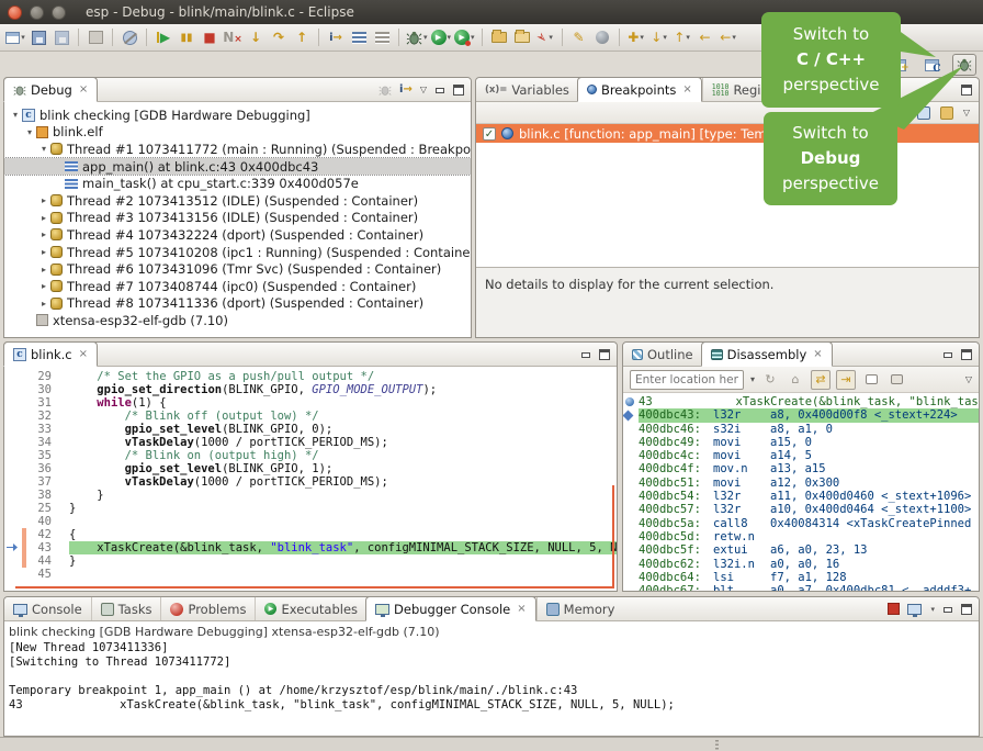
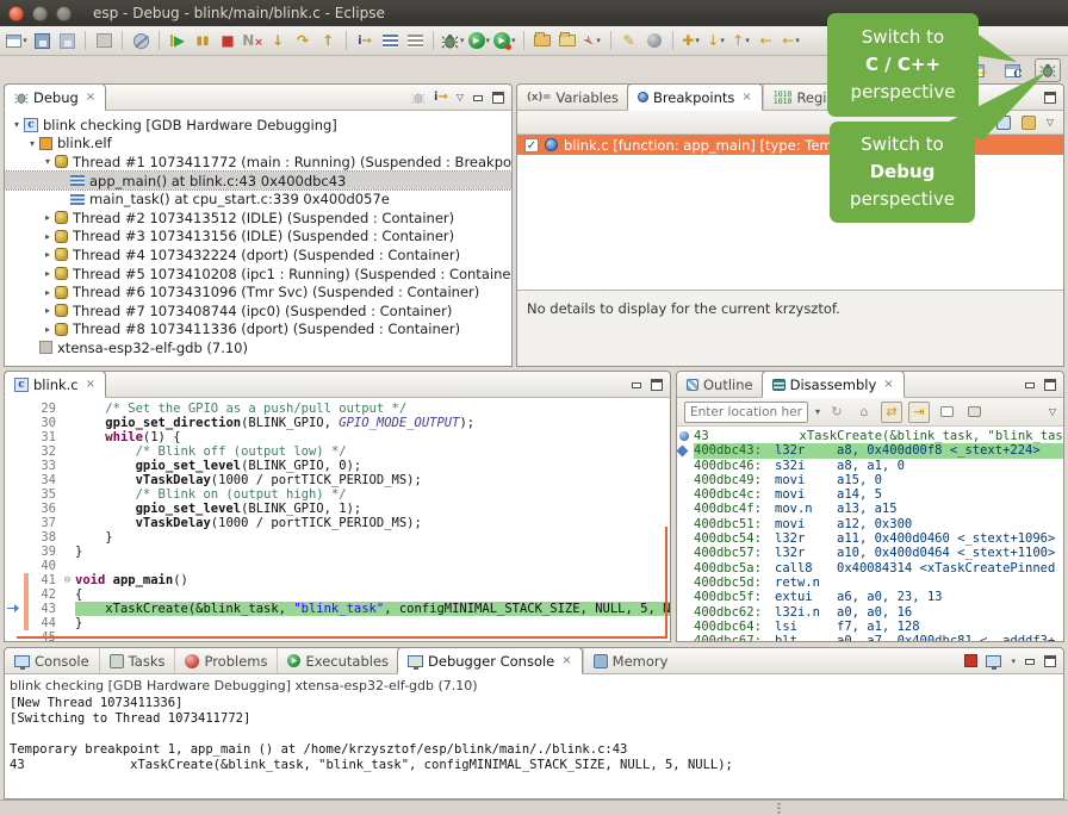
  esp - Debug - blink/main/blink.c - Eclipse
  ▾
  ▶
  ▮▮
  ■
  N×
  ↓
  ↷
  ↑
  i
  →
  ▾
  ▶
  ▾
  ▶
  ▾
  ▾
  ✎
  ✚
  ▾
  ↓
  ▾
  ↑
  ▾
  ←
  ←
  ▾
  +
  C
  Debug
  ×
  i→
  ▽
  ▾
  c
  blink checking [GDB Hardware Debugging]
  ▾
  blink.elf
  ▾
  Thread #1 1073411772 (main : Running) (Suspended : Breakpo
  app_main() at blink.c:43 0x400dbc43
  main_task() at cpu_start.c:339 0x400d057e
  ▸
  Thread #2 1073413512 (IDLE) (Suspended : Container)
  ▸
  Thread #3 1073413156 (IDLE) (Suspended : Container)
  ▸
  Thread #4 1073432224 (dport) (Suspended : Container)
  ▸
  Thread #5 1073410208 (ipc1 : Running) (Suspended : Containe
  ▸
  Thread #6 1073431096 (Tmr Svc) (Suspended : Container)
  ▸
  Thread #7 1073408744 (ipc0) (Suspended : Container)
  ▸
  Thread #8 1073411336 (dport) (Suspended : Container)
  xtensa-esp32-elf-gdb (7.10)
  (x)=
  Variables
  Breakpoints
  ×
  1010
  1010
  ▽
  ✓
  blink.c [function: app_main] [type: Tem
- No details to display for the current selection.
+ No details to display for the current krzysztof.
  c
  blink.c
  ×
  29
  /* Set the GPIO as a push/pull output */
  30
  gpio_set_direction(BLINK_GPIO, GPIO_MODE_OUTPUT);
  31
  while(1) {
  32
  /* Blink off (output low) */
  33
  gpio_set_level(BLINK_GPIO, 0);
  34
  vTaskDelay(1000 / portTICK_PERIOD_MS);
  35
  /* Blink on (output high) */
  36
  gpio_set_level(BLINK_GPIO, 1);
  37
  vTaskDelay(1000 / portTICK_PERIOD_MS);
  38
  }
- 25
+ 39
  }
  40
+ 41
+ ⊖
+ void app_main()
  42
  {
  43
  xTaskCreate(&blink_task, "blink_task", configMINIMAL_STACK_SIZE, NULL, 5, N
  44
  }
  45
  Outline
  Disassembly
  ×
  Enter location her
  ▾
  ↻
  ⌂
  ⇄
  ⇥
  ▽
  43 xTaskCreate(&blink_task, "blink_tas
  400dbc43:
  l32r
  a8, 0x400d00f8 <_stext+224>
  400dbc46:
  s32i
  a8, a1, 0
  400dbc49:
  movi
  a15, 0
  400dbc4c:
  movi
  a14, 5
  400dbc4f:
  mov.n
  a13, a15
  400dbc51:
  movi
  a12, 0x300
  400dbc54:
  l32r
  a11, 0x400d0460 <_stext+1096>
  400dbc57:
  l32r
  a10, 0x400d0464 <_stext+1100>
  400dbc5a:
  call8
  0x40084314 <xTaskCreatePinned
  400dbc5d:
  retw.n
  400dbc5f:
  extui
  a6, a0, 23, 13
  400dbc62:
  l32i.n
  a0, a0, 16
  400dbc64:
  lsi
  f7, a1, 128
  Console
  Tasks
  Problems
  Executables
  Debugger Console
  ×
  Memory
  ▾
  blink checking [GDB Hardware Debugging] xtensa-esp32-elf-gdb (7.10)
  [New Thread 1073411336]
  [Switching to Thread 1073411772]
  Temporary breakpoint 1, app_main () at /home/krzysztof/esp/blink/main/./blink.c:43
  43 xTaskCreate(&blink_task, "blink_task", configMINIMAL_STACK_SIZE, NULL, 5, NULL);
  Switch to
  C / C++
  perspective
  Switch to
  Debug
  perspective
